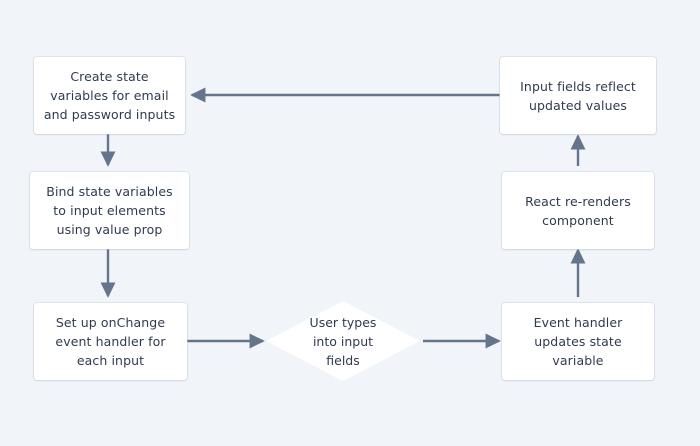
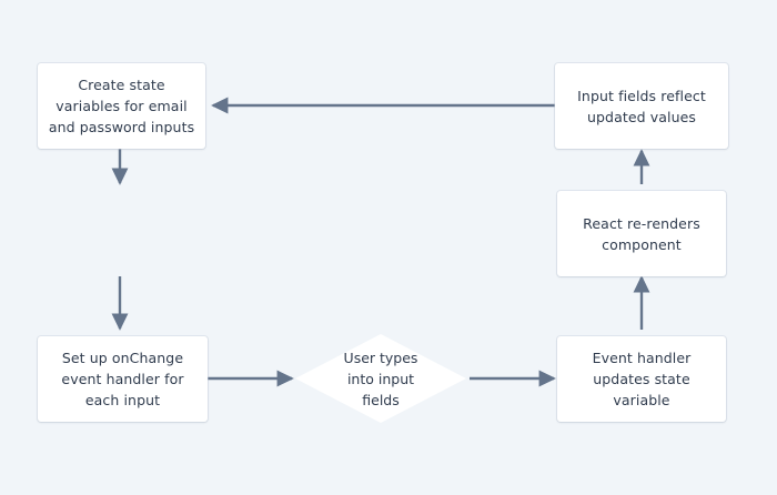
  Create state
  variables for email
  and password inputs
- Bind state variables
- to input elements
- using value prop
  Set up onChange
  event handler for
  each input
  User types
  into input
  fields
  Event handler
  updates state
  variable
  React re-renders
  component
  Input fields reflect
  updated values
